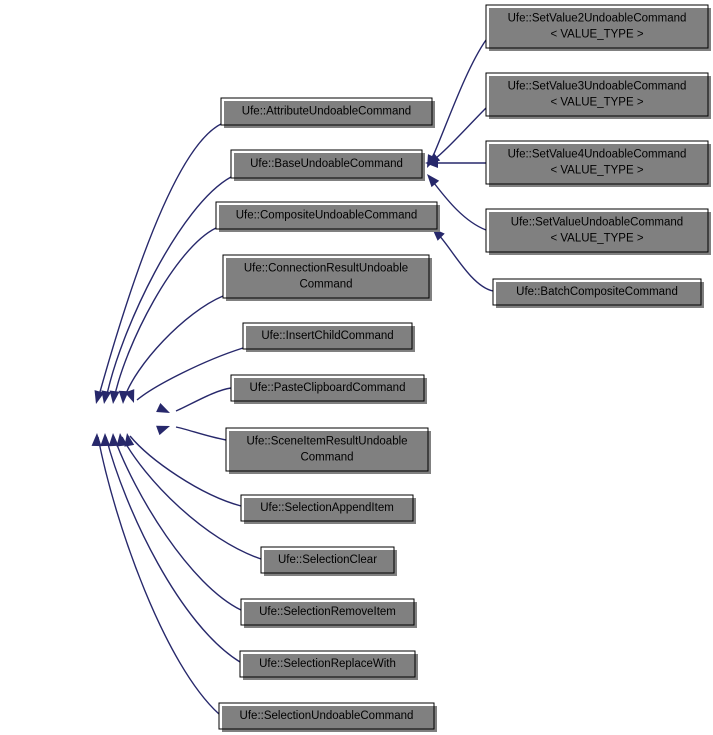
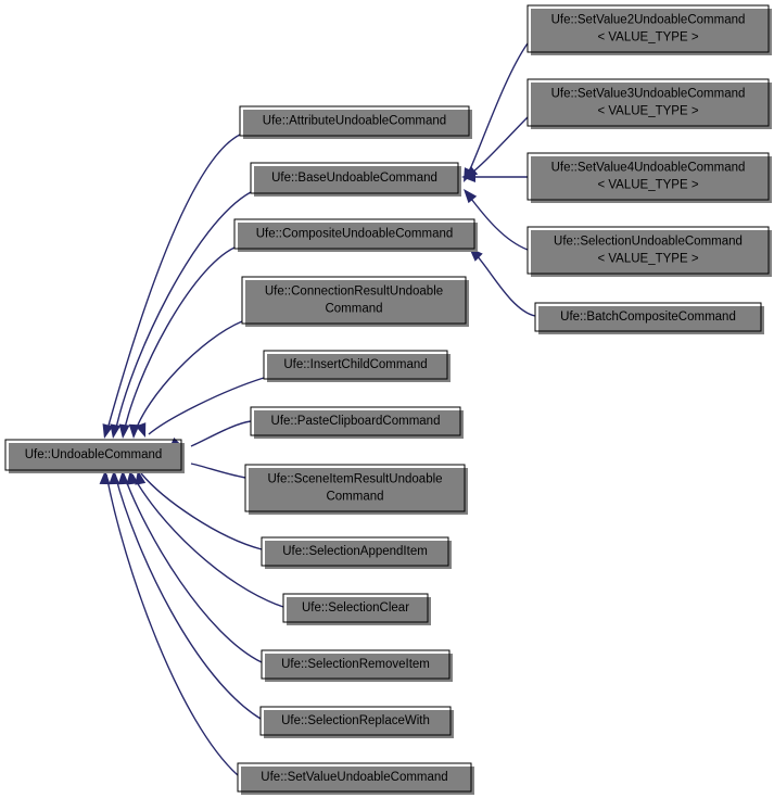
+ Ufe::UndoableCommand
  Ufe::AttributeUndoableCommand
  Ufe::BaseUndoableCommand
  Ufe::CompositeUndoableCommand
  Ufe::ConnectionResultUndoable
  Command
  Ufe::InsertChildCommand
  Ufe::PasteClipboardCommand
  Ufe::SceneItemResultUndoable
  Command
  Ufe::SelectionAppendItem
  Ufe::SelectionClear
  Ufe::SelectionRemoveItem
  Ufe::SelectionReplaceWith
- Ufe::SelectionUndoableCommand
+ Ufe::SetValueUndoableCommand
  Ufe::SetValue2UndoableCommand
  < VALUE_TYPE >
  Ufe::SetValue3UndoableCommand
  < VALUE_TYPE >
  Ufe::SetValue4UndoableCommand
  < VALUE_TYPE >
- Ufe::SetValueUndoableCommand
+ Ufe::SelectionUndoableCommand
  < VALUE_TYPE >
  Ufe::BatchCompositeCommand
